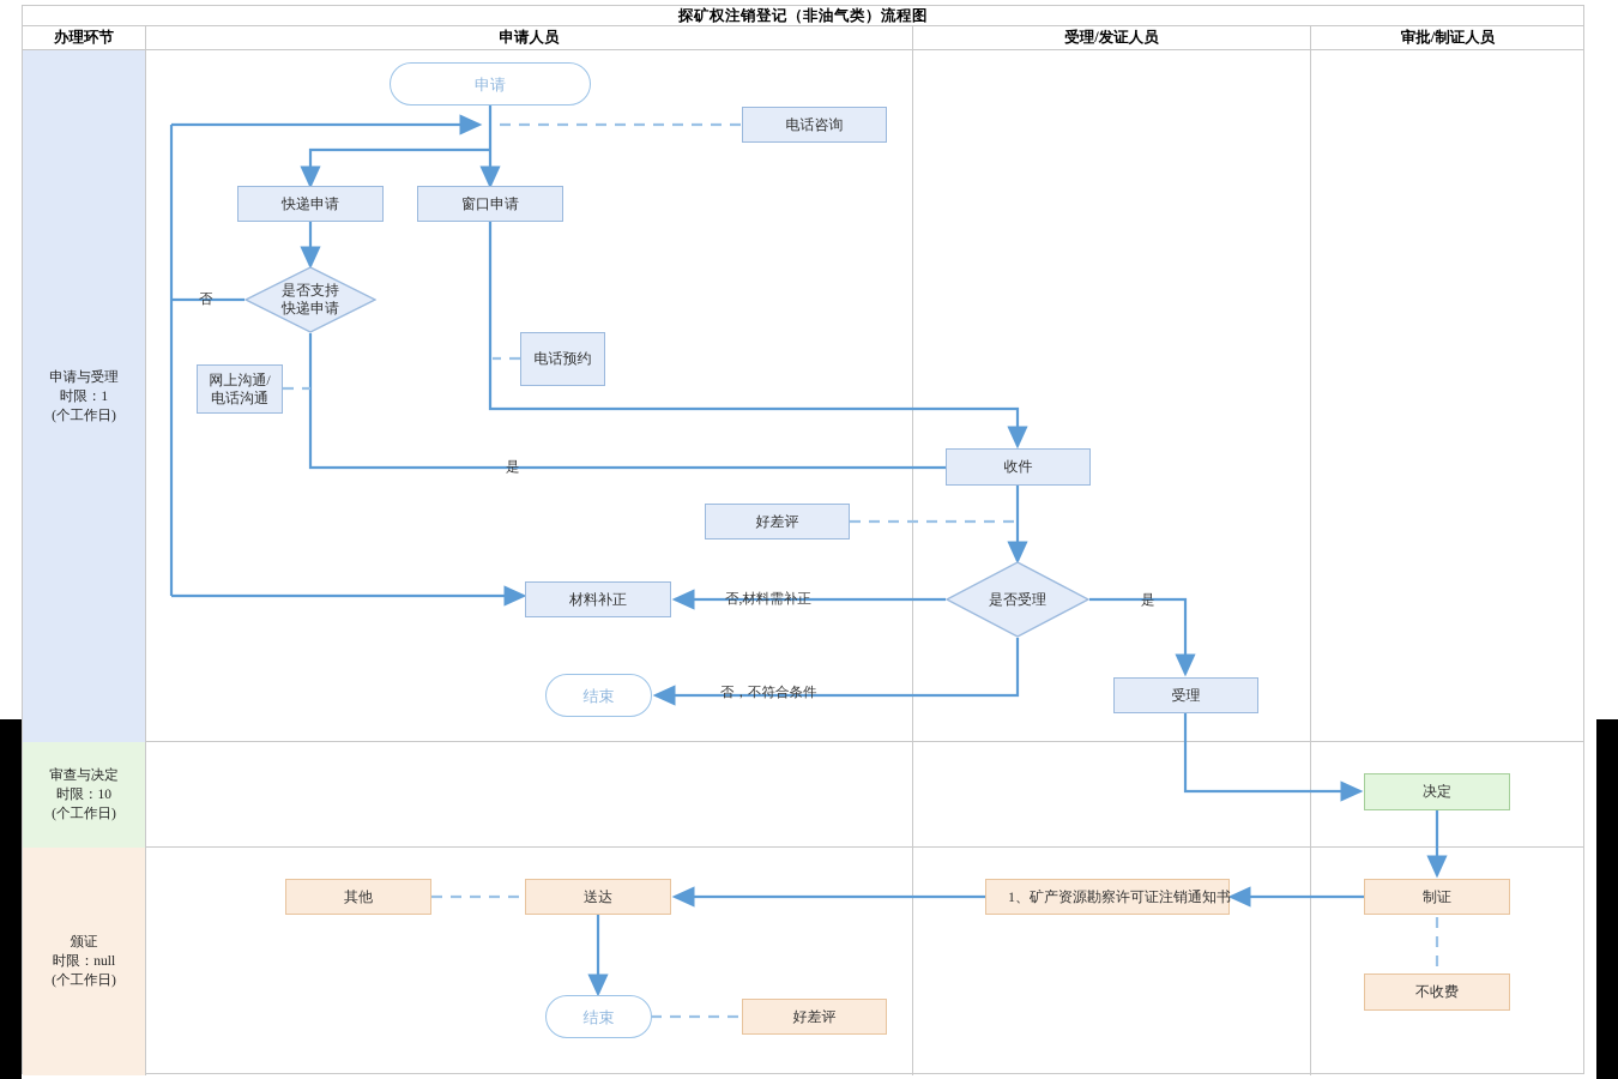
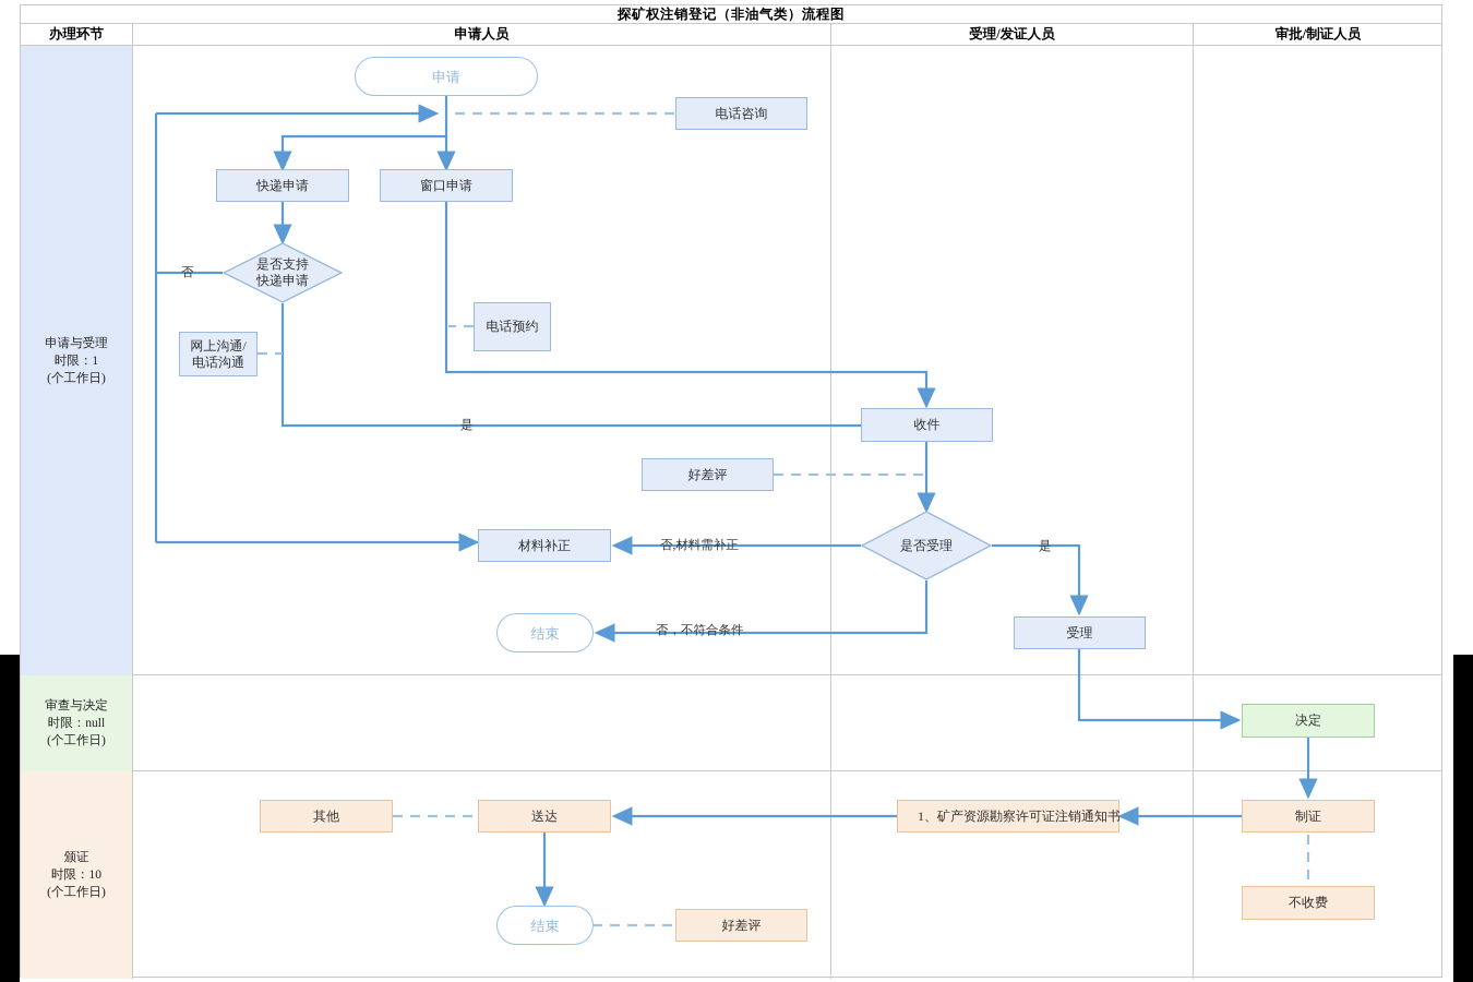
  探矿权注销登记（非油气类）流程图
  办理环节
  申请人员
  受理/发证人员
  审批/制证人员
  申请与受理
  时限：1
  (个工作日)
  审查与决定
- 时限：10
+ 时限：null
  (个工作日)
  颁证
- 时限：null
+ 时限：10
  (个工作日)
  申请
  电话咨询
  快递申请
  窗口申请
  是否支持
  快递申请
  网上沟通/
  电话沟通
  电话预约
  收件
  好差评
  是否受理
  材料补正
  结束
  受理
  决定
  制证
  不收费
  1、矿产资源勘察许可证注销通知书
  其他
  送达
  结束
  好差评
  否
  是
  是
  否,材料需补正
  否，不符合条件
